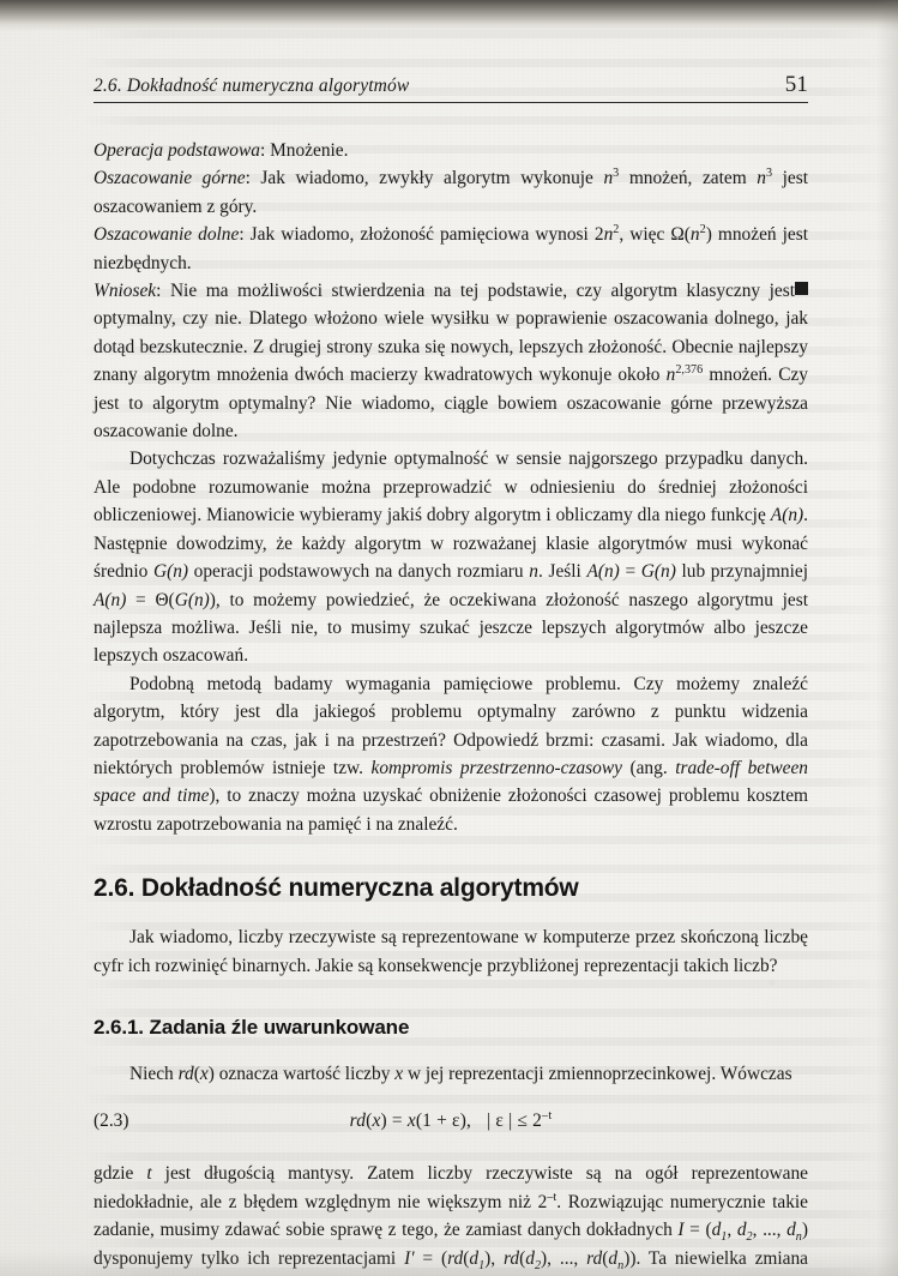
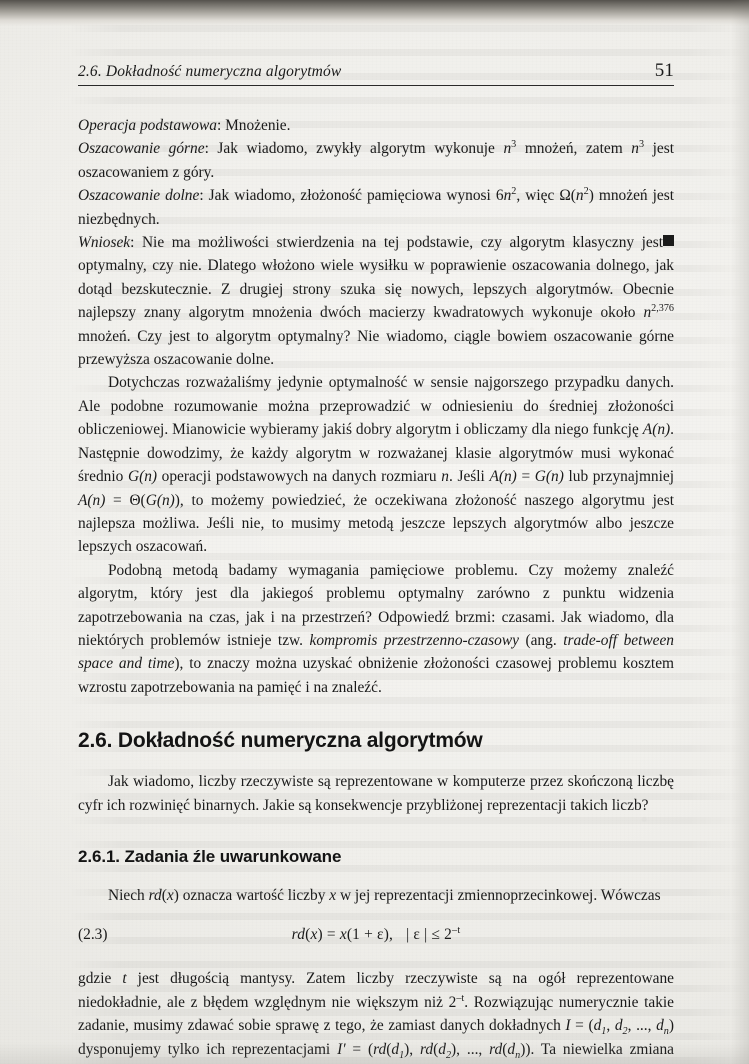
  2.6. Dokładność numeryczna algorytmów
  51
  Operacja podstawowa: Mnożenie.
  Oszacowanie górne: Jak wiadomo, zwykły algorytm wykonuje n3 mnożeń, zatem n3 jest oszacowaniem z góry.
- Oszacowanie dolne: Jak wiadomo, złożoność pamięciowa wynosi 2n2, więc Ω(n2) mnożeń jest niezbędnych.
+ Oszacowanie dolne: Jak wiadomo, złożoność pamięciowa wynosi 6n2, więc Ω(n2) mnożeń jest niezbędnych.
- Wniosek: Nie ma możliwości stwierdzenia na tej podstawie, czy algorytm klasyczny jest optymalny, czy nie. Dlatego włożono wiele wysiłku w poprawienie oszacowania dolnego, jak dotąd bezskutecznie. Z drugiej strony szuka się nowych, lepszych złożoność. Obecnie najlepszy znany algorytm mnożenia dwóch macierzy kwadratowych wykonuje około n2,376 mnożeń. Czy jest to algorytm optymalny? Nie wiadomo, ciągle bowiem oszacowanie górne przewyższa oszacowanie dolne.
+ Wniosek: Nie ma możliwości stwierdzenia na tej podstawie, czy algorytm klasyczny jest optymalny, czy nie. Dlatego włożono wiele wysiłku w poprawienie oszacowania dolnego, jak dotąd bezskutecznie. Z drugiej strony szuka się nowych, lepszych algorytmów. Obecnie najlepszy znany algorytm mnożenia dwóch macierzy kwadratowych wykonuje około n2,376 mnożeń. Czy jest to algorytm optymalny? Nie wiadomo, ciągle bowiem oszacowanie górne przewyższa oszacowanie dolne.
- Dotychczas rozważaliśmy jedynie optymalność w sensie najgorszego przypadku danych. Ale podobne rozumowanie można przeprowadzić w odniesieniu do średniej złożoności obliczeniowej. Mianowicie wybieramy jakiś dobry algorytm i obliczamy dla niego funkcję A(n). Następnie dowodzimy, że każdy algorytm w rozważanej klasie algorytmów musi wykonać średnio G(n) operacji podstawowych na danych rozmiaru n. Jeśli A(n) = G(n) lub przynajmniej A(n) = Θ(G(n)), to możemy powiedzieć, że oczekiwana złożoność naszego algorytmu jest najlepsza możliwa. Jeśli nie, to musimy szukać jeszcze lepszych algorytmów albo jeszcze lepszych oszacowań.
+ Dotychczas rozważaliśmy jedynie optymalność w sensie najgorszego przypadku danych. Ale podobne rozumowanie można przeprowadzić w odniesieniu do średniej złożoności obliczeniowej. Mianowicie wybieramy jakiś dobry algorytm i obliczamy dla niego funkcję A(n). Następnie dowodzimy, że każdy algorytm w rozważanej klasie algorytmów musi wykonać średnio G(n) operacji podstawowych na danych rozmiaru n. Jeśli A(n) = G(n) lub przynajmniej A(n) = Θ(G(n)), to możemy powiedzieć, że oczekiwana złożoność naszego algorytmu jest najlepsza możliwa. Jeśli nie, to musimy metodą jeszcze lepszych algorytmów albo jeszcze lepszych oszacowań.
  Podobną metodą badamy wymagania pamięciowe problemu. Czy możemy znaleźć algorytm, który jest dla jakiegoś problemu optymalny zarówno z punktu widzenia zapotrzebowania na czas, jak i na przestrzeń? Odpowiedź brzmi: czasami. Jak wiadomo, dla niektórych problemów istnieje tzw. kompromis przestrzenno-czasowy (ang. trade-off between space and time), to znaczy można uzyskać obniżenie złożoności czasowej problemu kosztem wzrostu zapotrzebowania na pamięć i na znaleźć.
  2.6. Dokładność numeryczna algorytmów
  Jak wiadomo, liczby rzeczywiste są reprezentowane w komputerze przez skończoną liczbę cyfr ich rozwinięć binarnych. Jakie są konsekwencje przybliżonej reprezentacji takich liczb?
  2.6.1. Zadania źle uwarunkowane
  Niech rd(x) oznacza wartość liczby x w jej reprezentacji zmiennoprzecinkowej. Wówczas
  (2.3)
  rd(x) = x(1 + ε), | ε | ≤ 2–t
